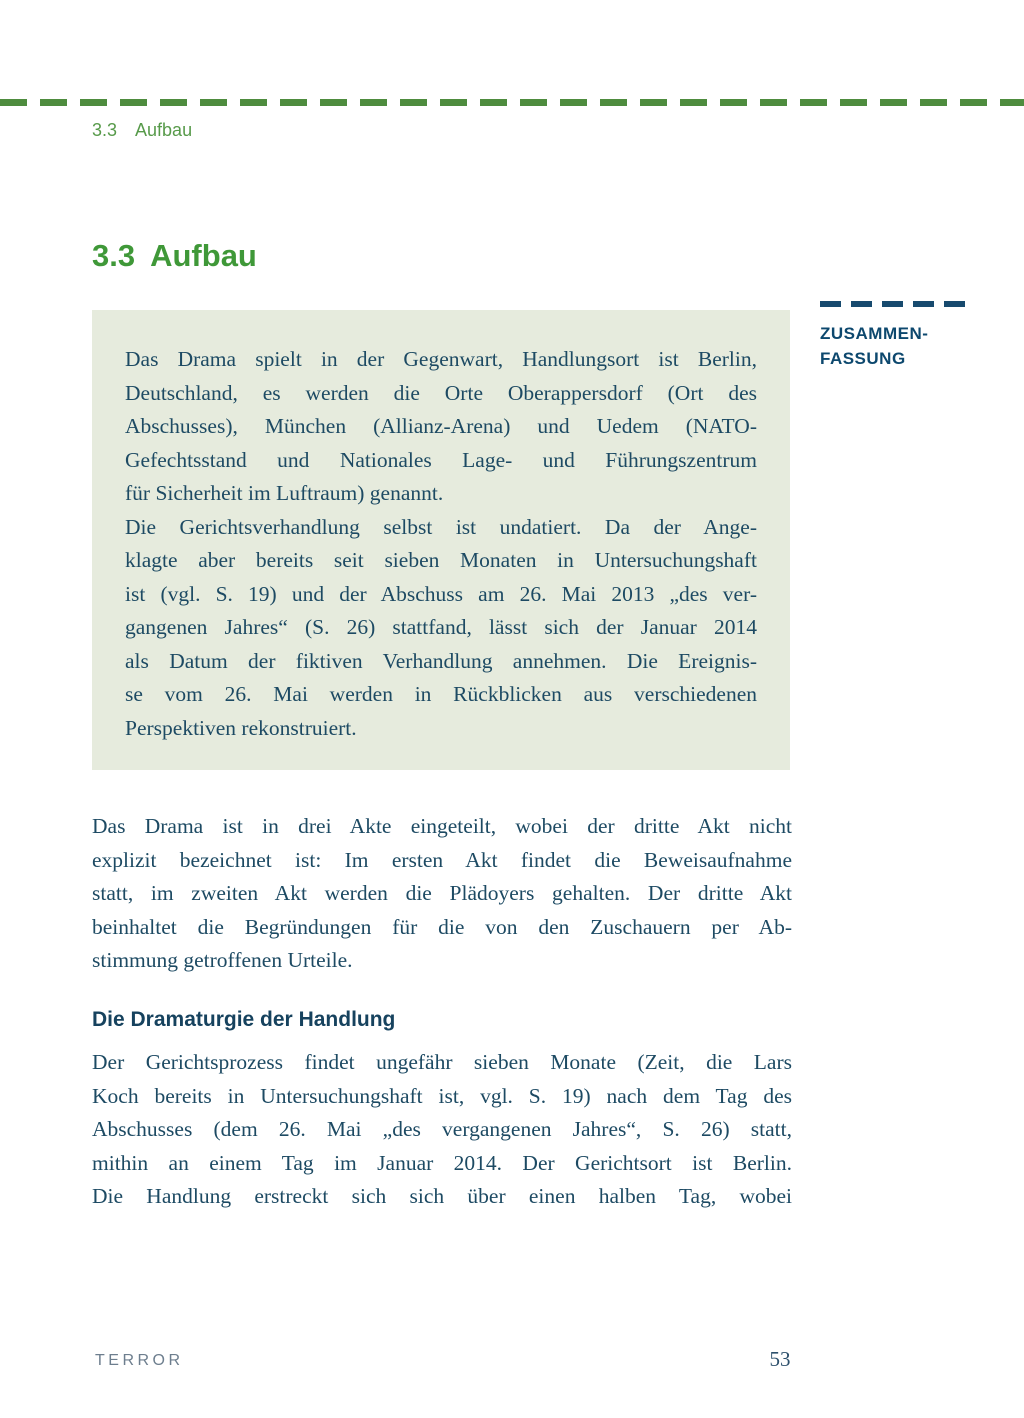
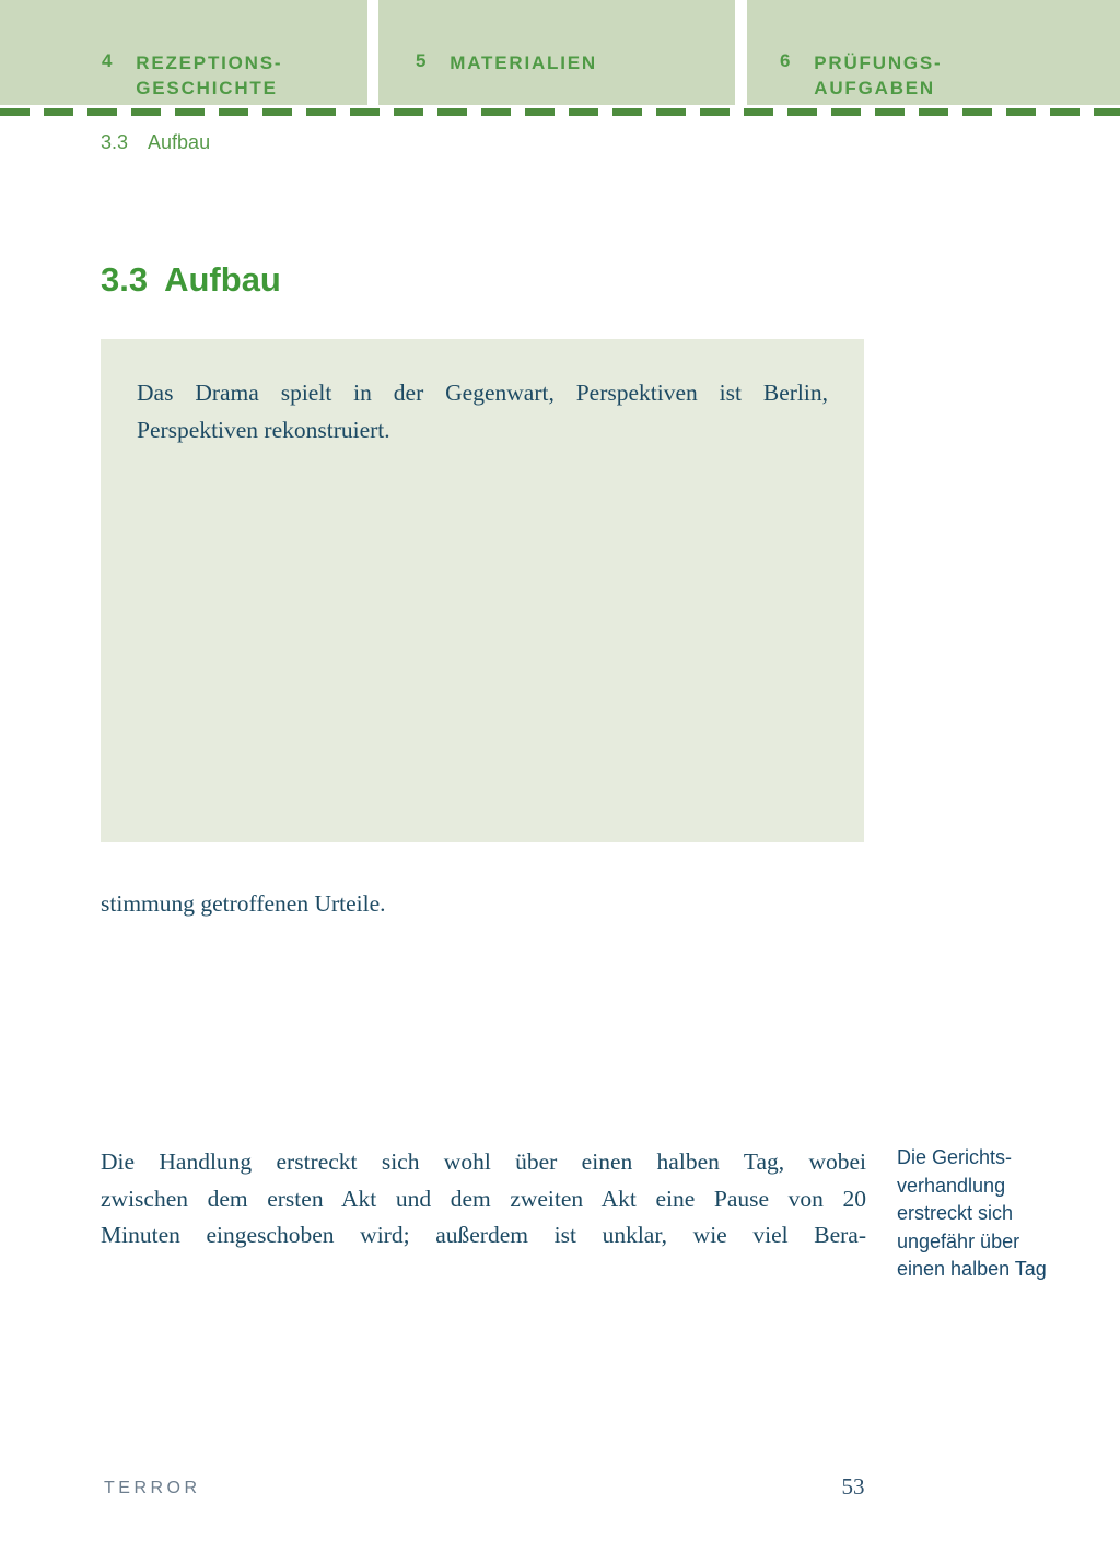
+ 4
+ REZEPTIONS-
+ GESCHICHTE
+ 5
+ MATERIALIEN
+ 6
+ PRÜFUNGS-
+ AUFGABEN
  3.3 Aufbau
  3.3 Aufbau
- Das Drama spielt in der Gegenwart, Handlungsort ist Berlin,
+ Das Drama spielt in der Gegenwart, Perspektiven ist Berlin,
- Deutschland, es werden die Orte Oberappersdorf (Ort des
- Abschusses), München (Allianz-Arena) und Uedem (NATO-
- Gefechtsstand und Nationales Lage- und Führungszentrum
- für Sicherheit im Luftraum) genannt.
- Die Gerichtsverhandlung selbst ist undatiert. Da der Ange-
- klagte aber bereits seit sieben Monaten in Untersuchungshaft
- ist (vgl. S. 19) und der Abschuss am 26. Mai 2013 „des ver-
- gangenen Jahres“ (S. 26) stattfand, lässt sich der Januar 2014
- als Datum der fiktiven Verhandlung annehmen. Die Ereignis-
- se vom 26. Mai werden in Rückblicken aus verschiedenen
  Perspektiven rekonstruiert.
- ZUSAMMEN-
- FASSUNG
- Das Drama ist in drei Akte eingeteilt, wobei der dritte Akt nicht
- explizit bezeichnet ist: Im ersten Akt findet die Beweisaufnahme
- statt, im zweiten Akt werden die Plädoyers gehalten. Der dritte Akt
- beinhaltet die Begründungen für die von den Zuschauern per Ab-
  stimmung getroffenen Urteile.
- Die Dramaturgie der Handlung
- Der Gerichtsprozess findet ungefähr sieben Monate (Zeit, die Lars
- Koch bereits in Untersuchungshaft ist, vgl. S. 19) nach dem Tag des
- Abschusses (dem 26. Mai „des vergangenen Jahres“, S. 26) statt,
- mithin an einem Tag im Januar 2014. Der Gerichtsort ist Berlin.
- Die Handlung erstreckt sich sich über einen halben Tag, wobei
+ Die Handlung erstreckt sich wohl über einen halben Tag, wobei
+ zwischen dem ersten Akt und dem zweiten Akt eine Pause von 20
+ Minuten eingeschoben wird; außerdem ist unklar, wie viel Bera-
+ Die Gerichts-
+ verhandlung
+ erstreckt sich
+ ungefähr über
+ einen halben Tag
  TERROR
  53
